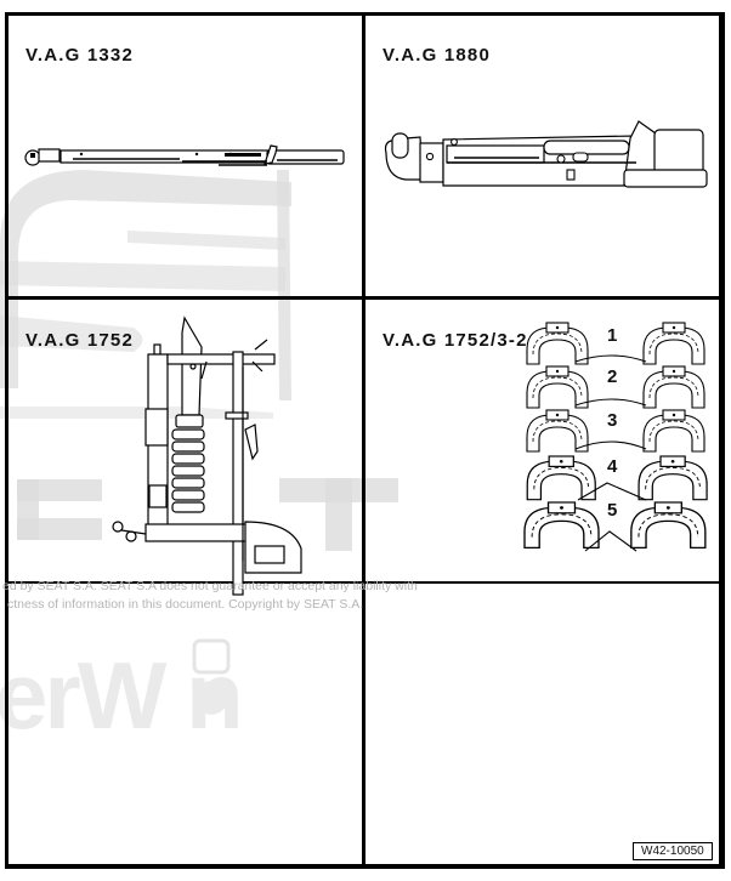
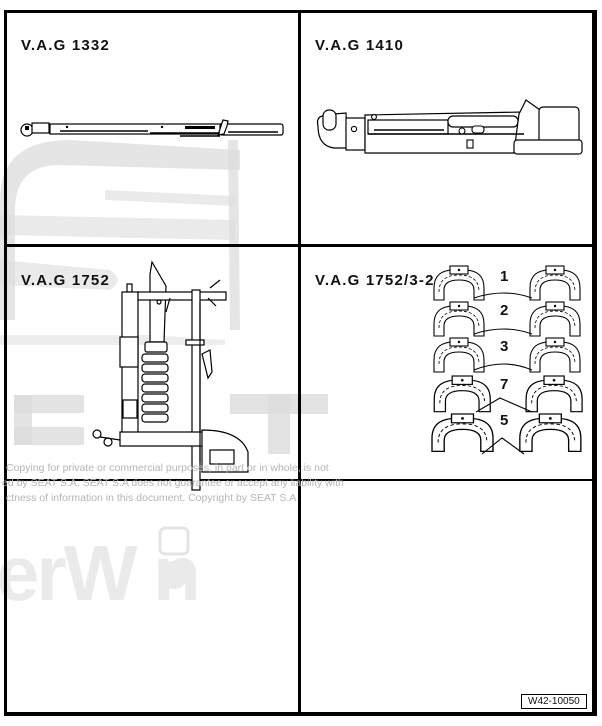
  erW
  V.A.G 1332
- V.A.G 1880
+ V.A.G 1410
  V.A.G 1752
  V.A.G 1752/3-2
  1
  2
  3
- 4
+ 7
  5
+ Copying for private or commercial purposes, in part or in whole, is not
  ed by SEAT S.A. SEAT S.A does not guarantee or accept any liability with
  ctness of information in this document. Copyright by SEAT S.A.
  W42-10050
